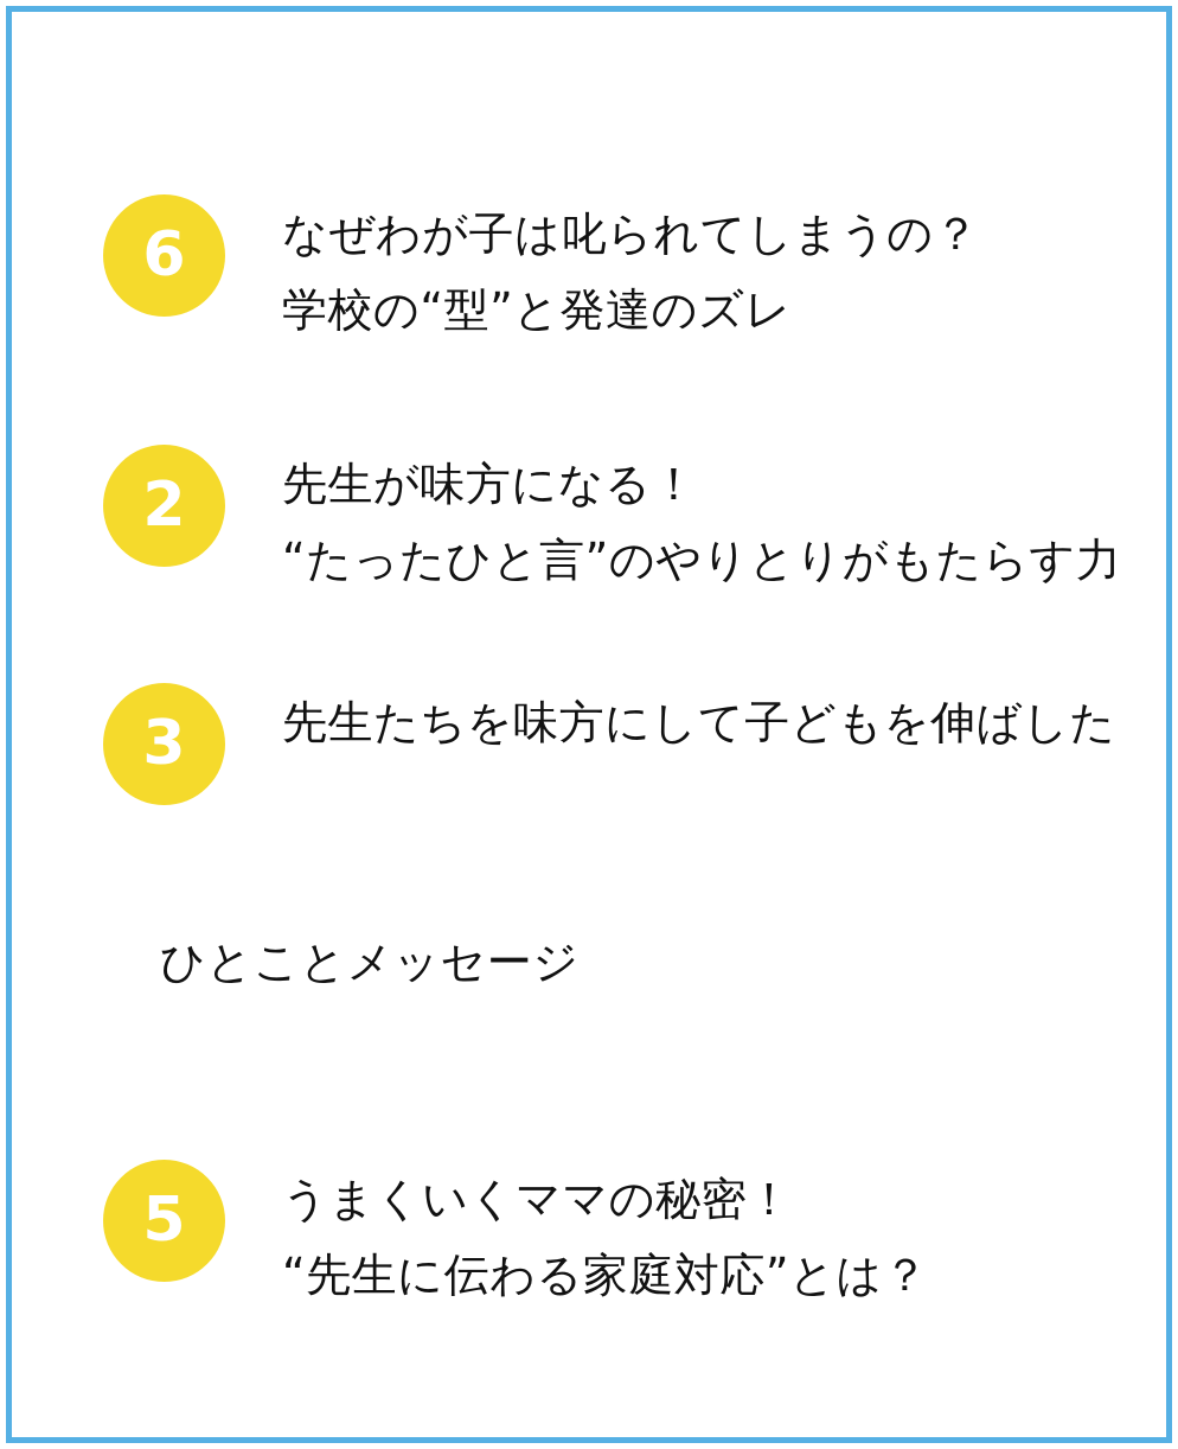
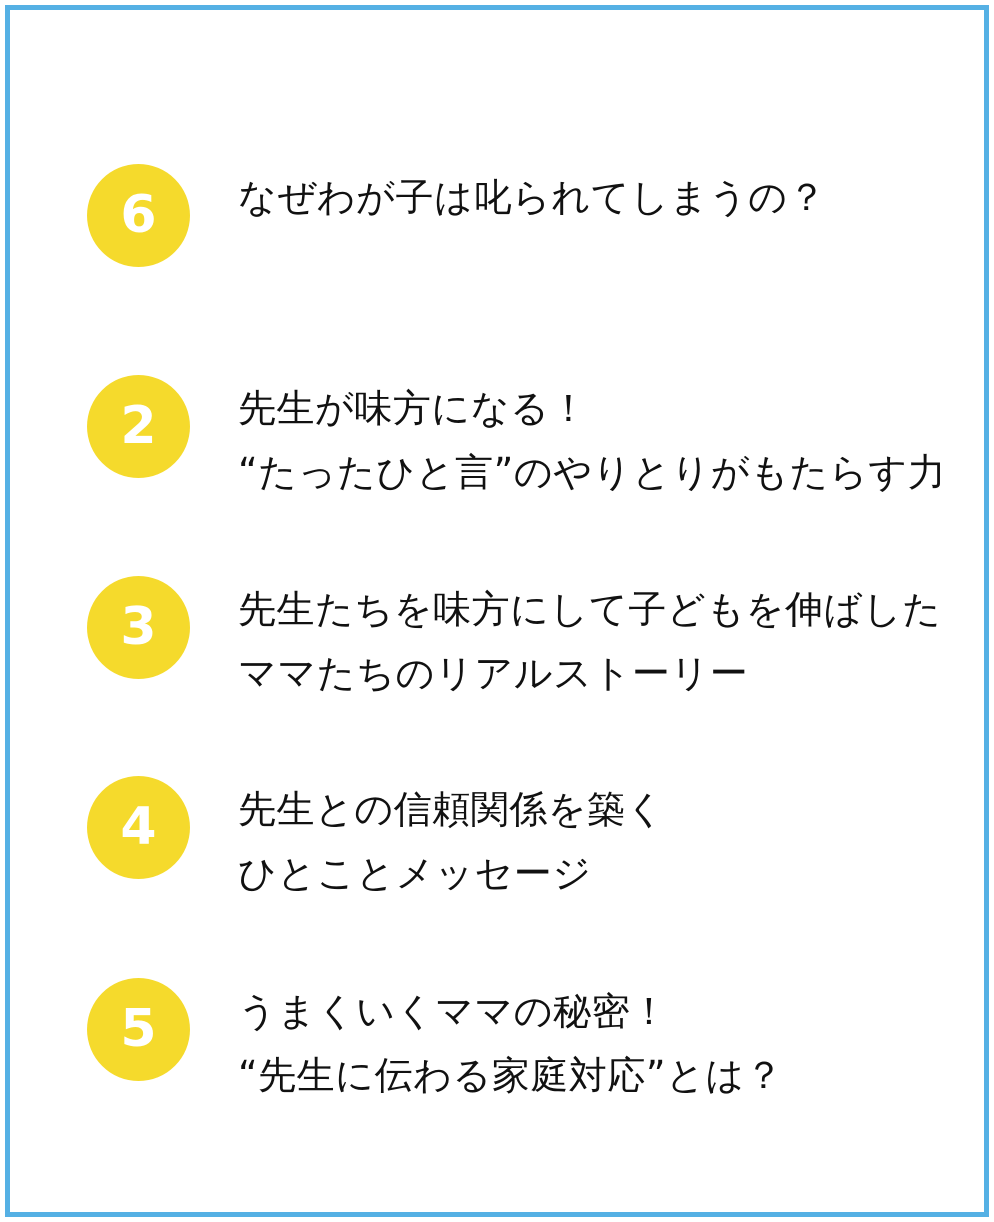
  6
  なぜわが子は叱られてしまうの？
- 学校の“型”と発達のズレ
  2
  先生が味方になる！
  “たったひと言”のやりとりがもたらす力
  3
  先生たちを味方にして子どもを伸ばした
+ ママたちのリアルストーリー
+ 4
+ 先生との信頼関係を築く
  ひとことメッセージ
  5
  うまくいくママの秘密！
  “先生に伝わる家庭対応”とは？
